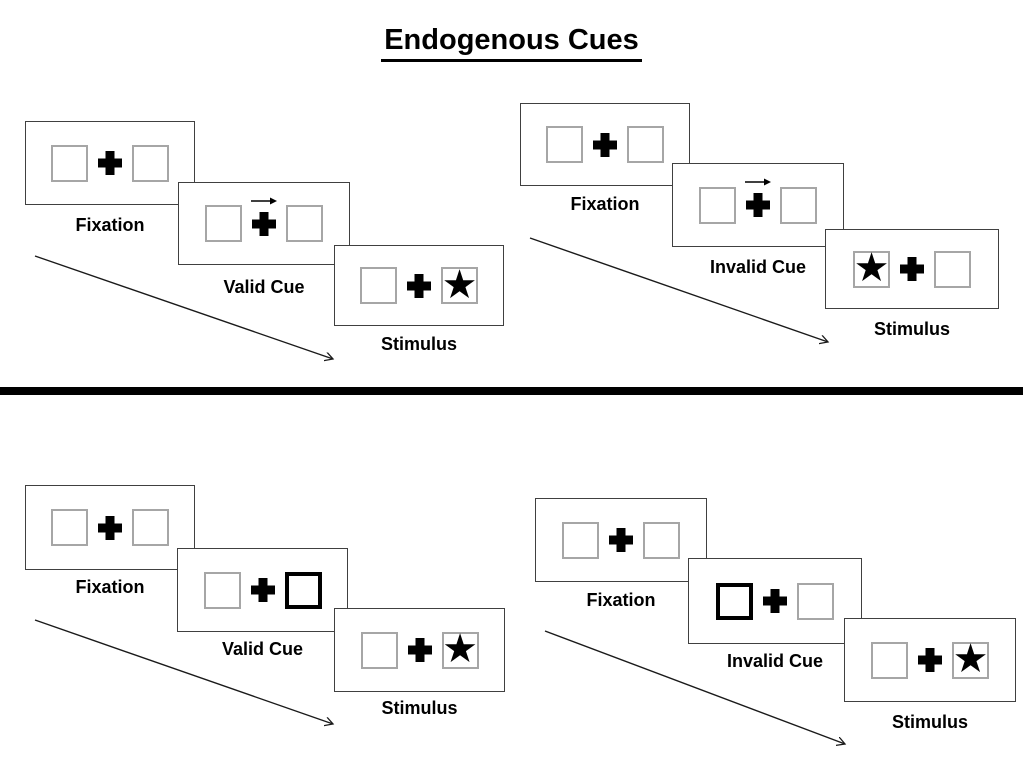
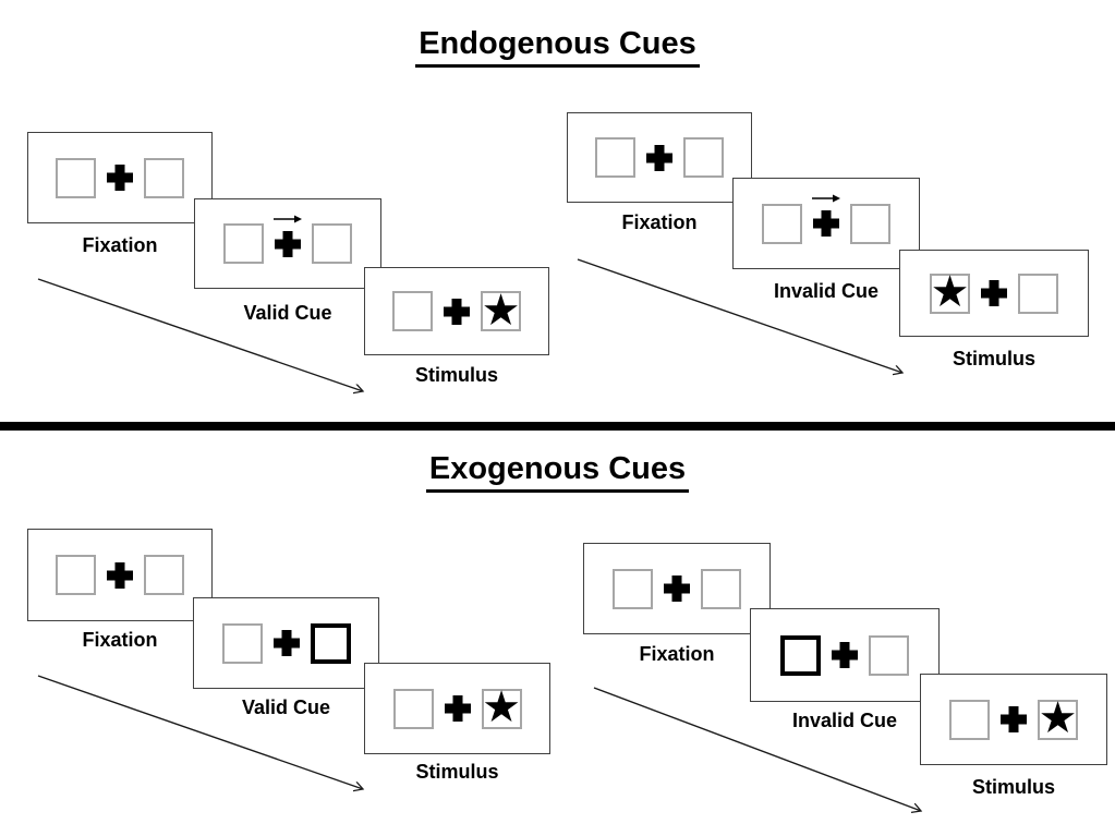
  Endogenous Cues
  Fixation
  Valid Cue
  ★
  Stimulus
  Fixation
  Invalid Cue
  ★
  Stimulus
+ Exogenous Cues
  Fixation
  Valid Cue
  ★
  Stimulus
  Fixation
  Invalid Cue
  ★
  Stimulus
